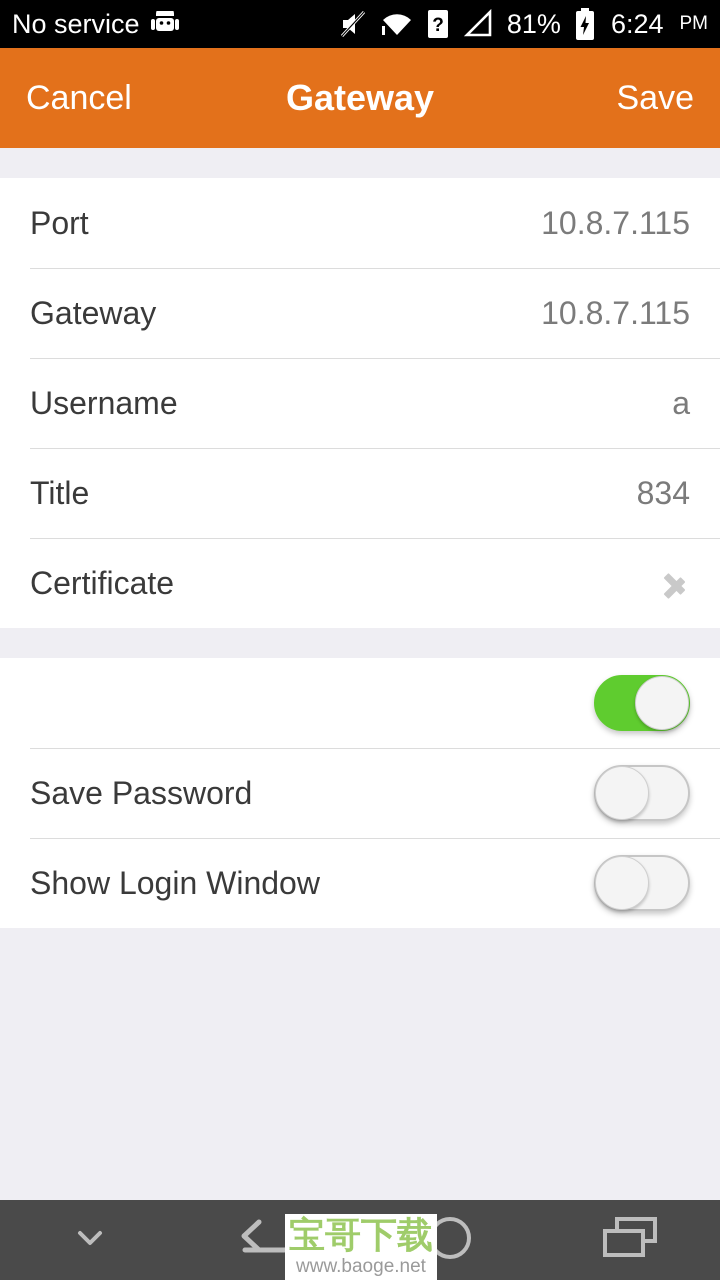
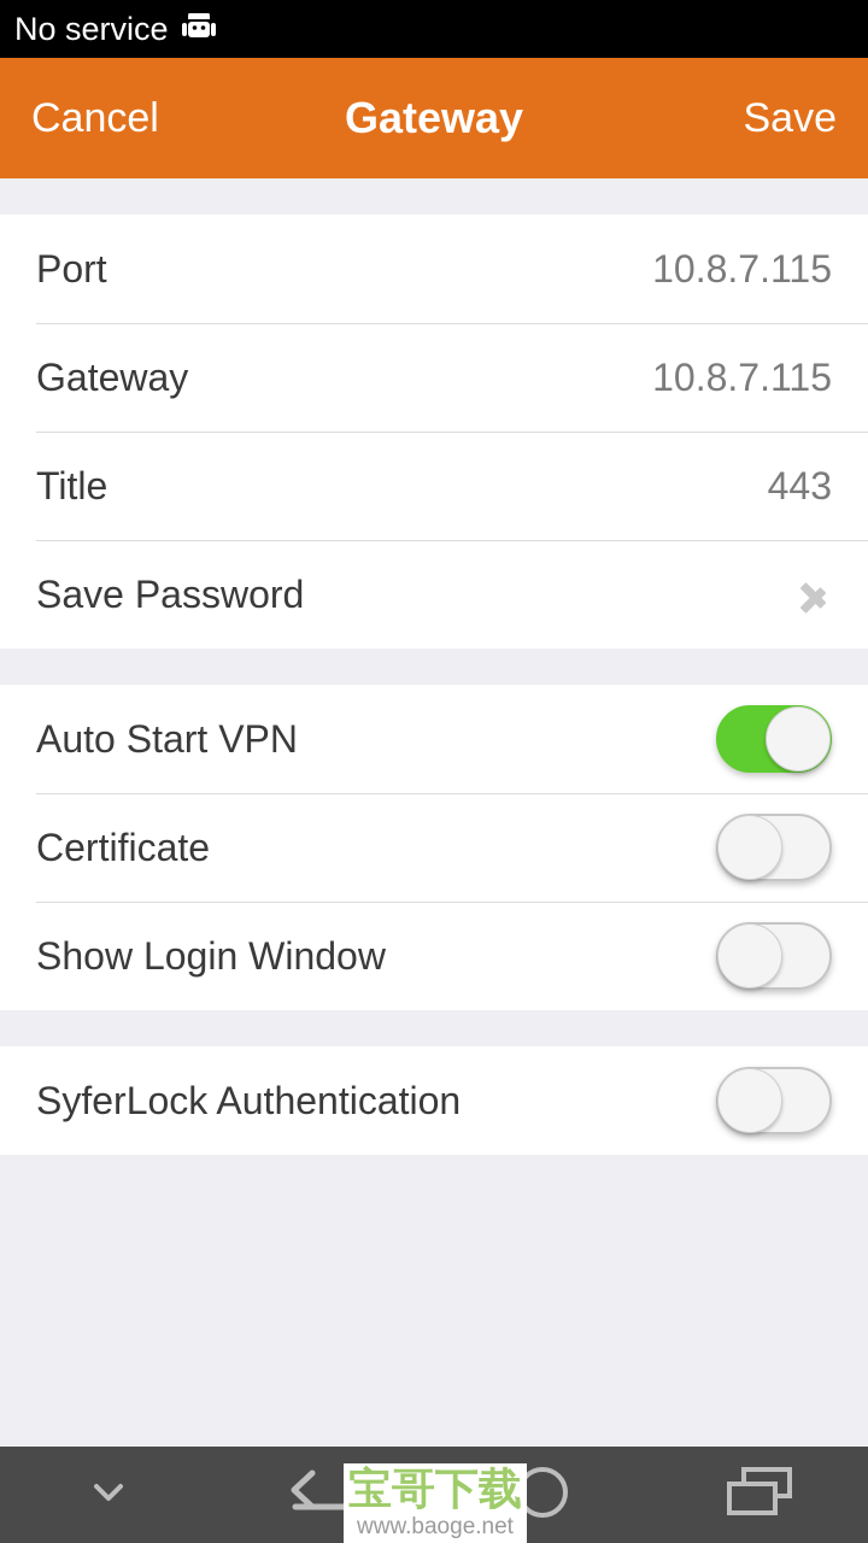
  No service
- ?
- 81%
- 6:24
- PM
  Cancel
  Gateway
  Save
  Port
  10.8.7.115
  Gateway
  10.8.7.115
- Username
- a
  Title
- 834
+ 443
- Certificate
+ Save Password
+ Auto Start VPN
- Save Password
+ Certificate
  Show Login Window
+ SyferLock Authentication
  宝哥下载
  www.baoge.net
